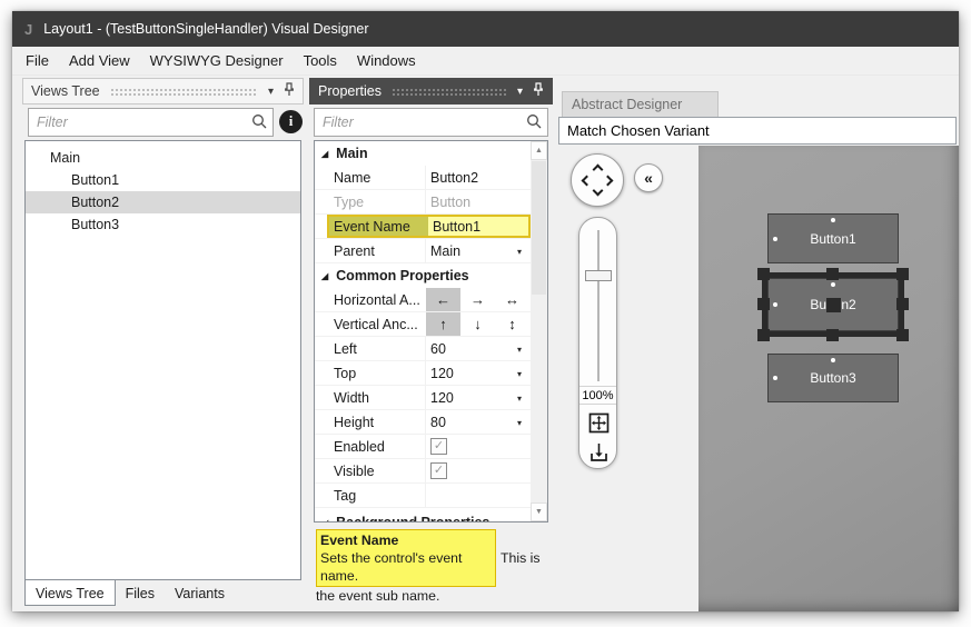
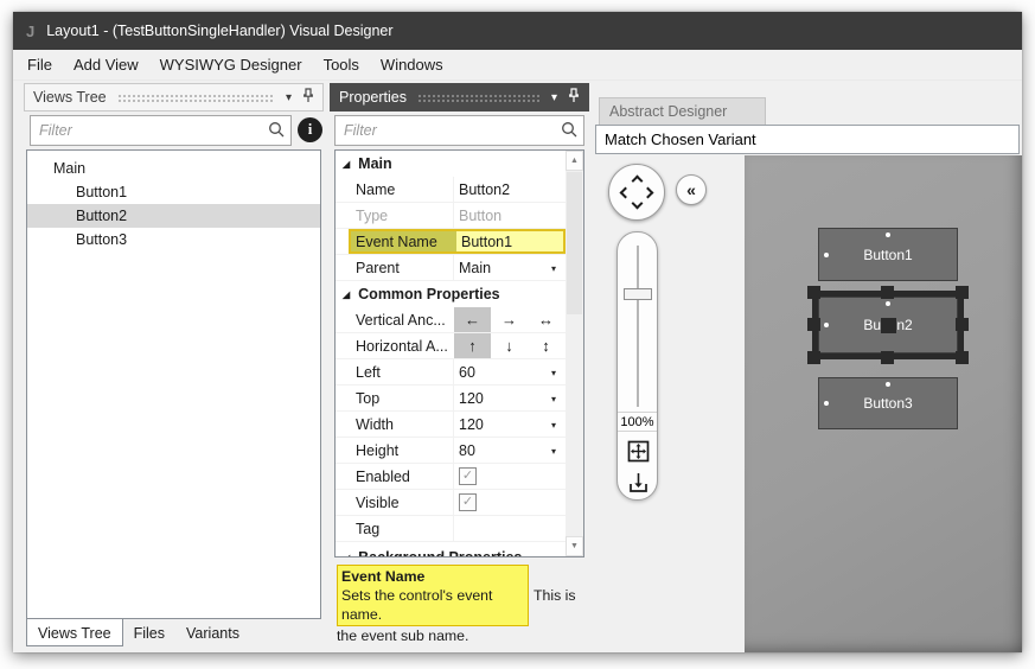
  J
  Layout1 - (TestButtonSingleHandler) Visual Designer
  File
  Add View
  WYSIWYG Designer
  Tools
  Windows
  Views Tree
  ▾
  Filter
  i
  Main
  Button1
  Button2
  Button3
  Views Tree
  Files
  Variants
  Properties
  ▾
  Filter
  ◢
  Main
  Name
  Button2
  Type
  Button
  Event Name
  Button1
  Parent
  Main
  ▾
  ◢
  Common Properties
- Horizontal A...
+ Vertical Anc...
  ←
  →
  ↔
- Vertical Anc...
+ Horizontal A...
  ↑
  ↓
  ↕
  Left
  60
  ▾
  Top
  120
  ▾
  Width
  120
  ▾
  Height
  80
  ▾
  Enabled
  ✓
  Visible
  ✓
  Tag
  Event Name
  Sets the control's event name.
  This is
  the event sub name.
  Abstract Designer
  Match Chosen Variant
  «
  100%
  Button1
  Button3
